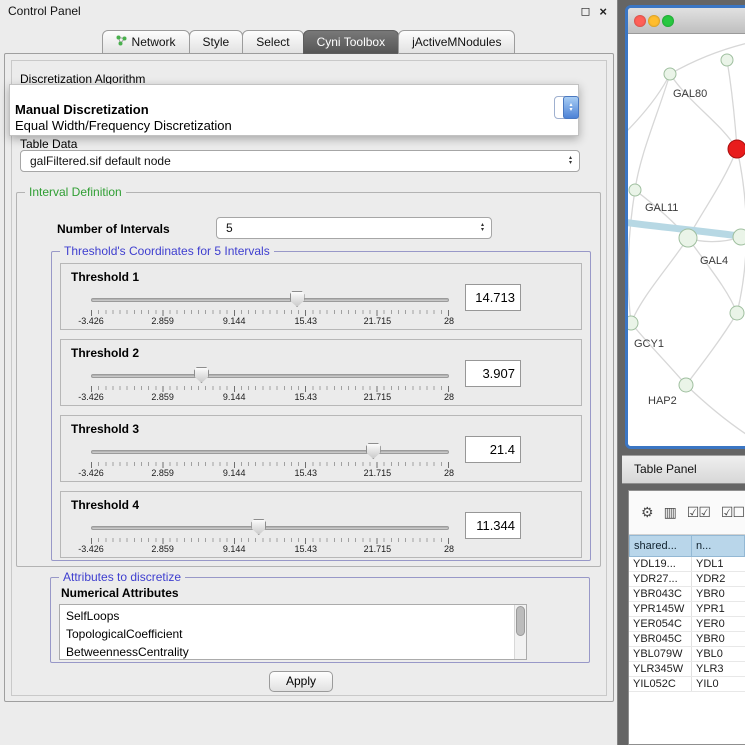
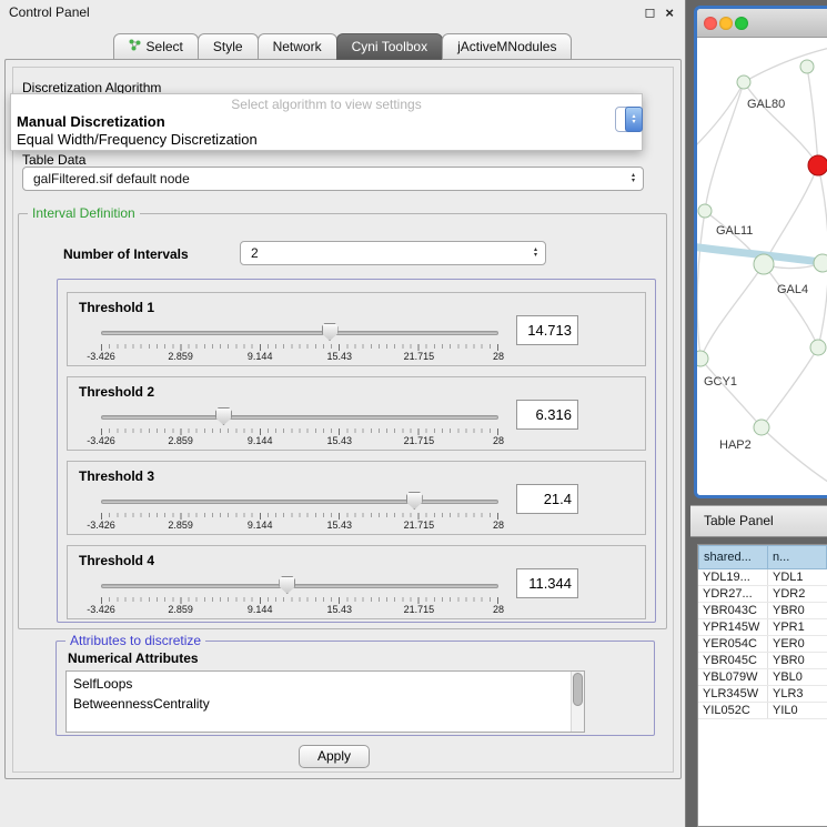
  Control Panel
  ◻
  ×
- Network
+ Select
  Style
- Select
+ Network
  Cyni Toolbox
  jActiveMNodules
  Discretization Algorithm
+ Select algorithm to view settings
  Manual Discretization
  Equal Width/Frequency Discretization
  Table Data
  galFiltered.sif default node
  Interval Definition
  Number of Intervals
- 5
+ 2
- Threshold's Coordinates for 5 Intervals
  Threshold 1
  -3.426
  2.859
  9.144
  15.43
  21.715
  28
  14.713
  Threshold 2
  -3.426
  2.859
  9.144
  15.43
  21.715
  28
- 3.907
+ 6.316
  Threshold 3
  -3.426
  2.859
  9.144
  15.43
  21.715
  28
  21.4
  Threshold 4
  -3.426
  2.859
  9.144
  15.43
  21.715
  28
  11.344
  Attributes to discretize
  Numerical Attributes
  SelfLoops
- TopologicalCoefficient
  BetweennessCentrality
  Apply
  GAL80
  GAL11
  GAL4
  GCY1
  HAP2
  Table Panel
- ⚙
- ▥
- ☑☑
- ☑☐
  shared...
  n...
  YDL19...
  YDL1
  YDR27...
  YDR2
  YBR043C
  YBR0
  YPR145W
  YPR1
  YER054C
  YER0
  YBR045C
  YBR0
  YBL079W
  YBL0
  YLR345W
  YLR3
  YIL052C
  YIL0
